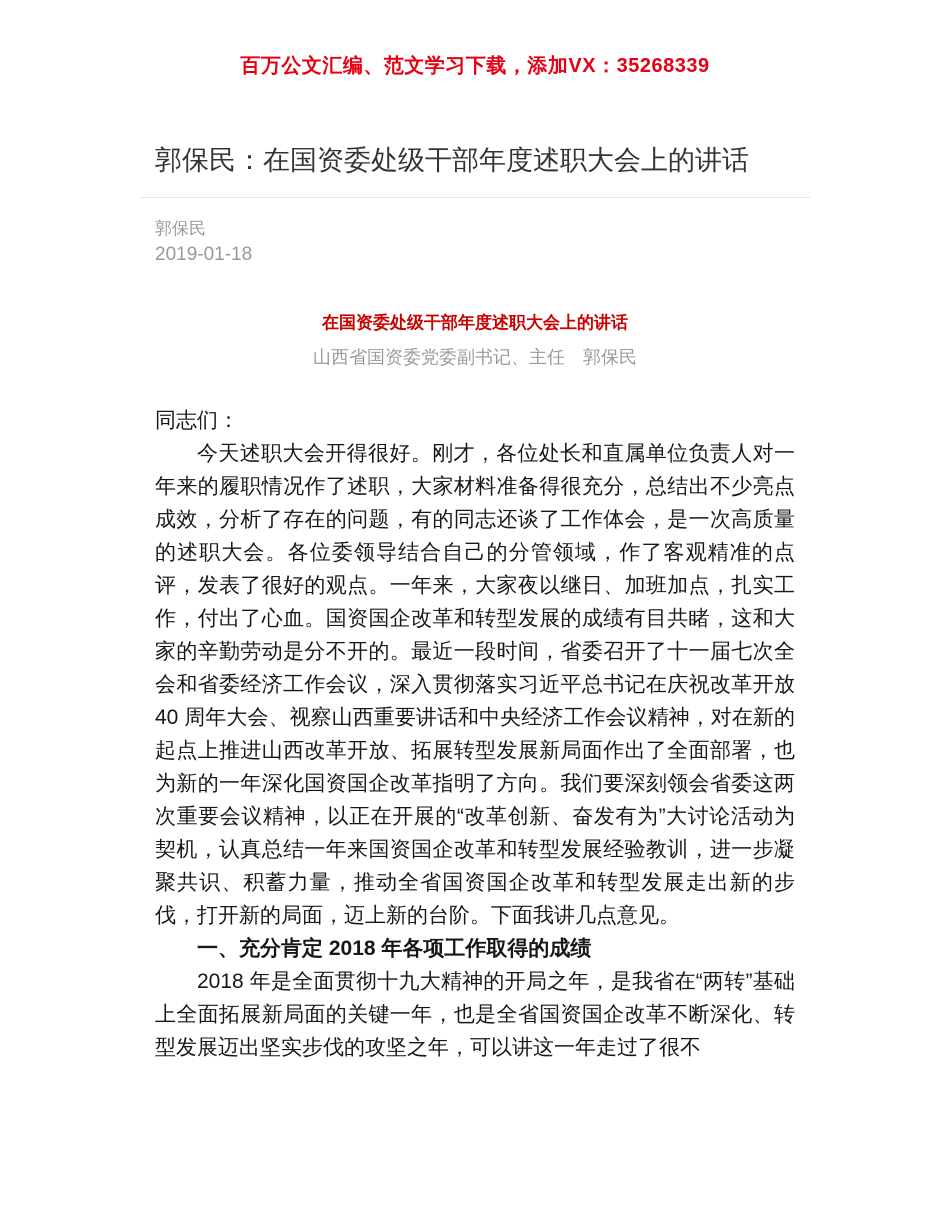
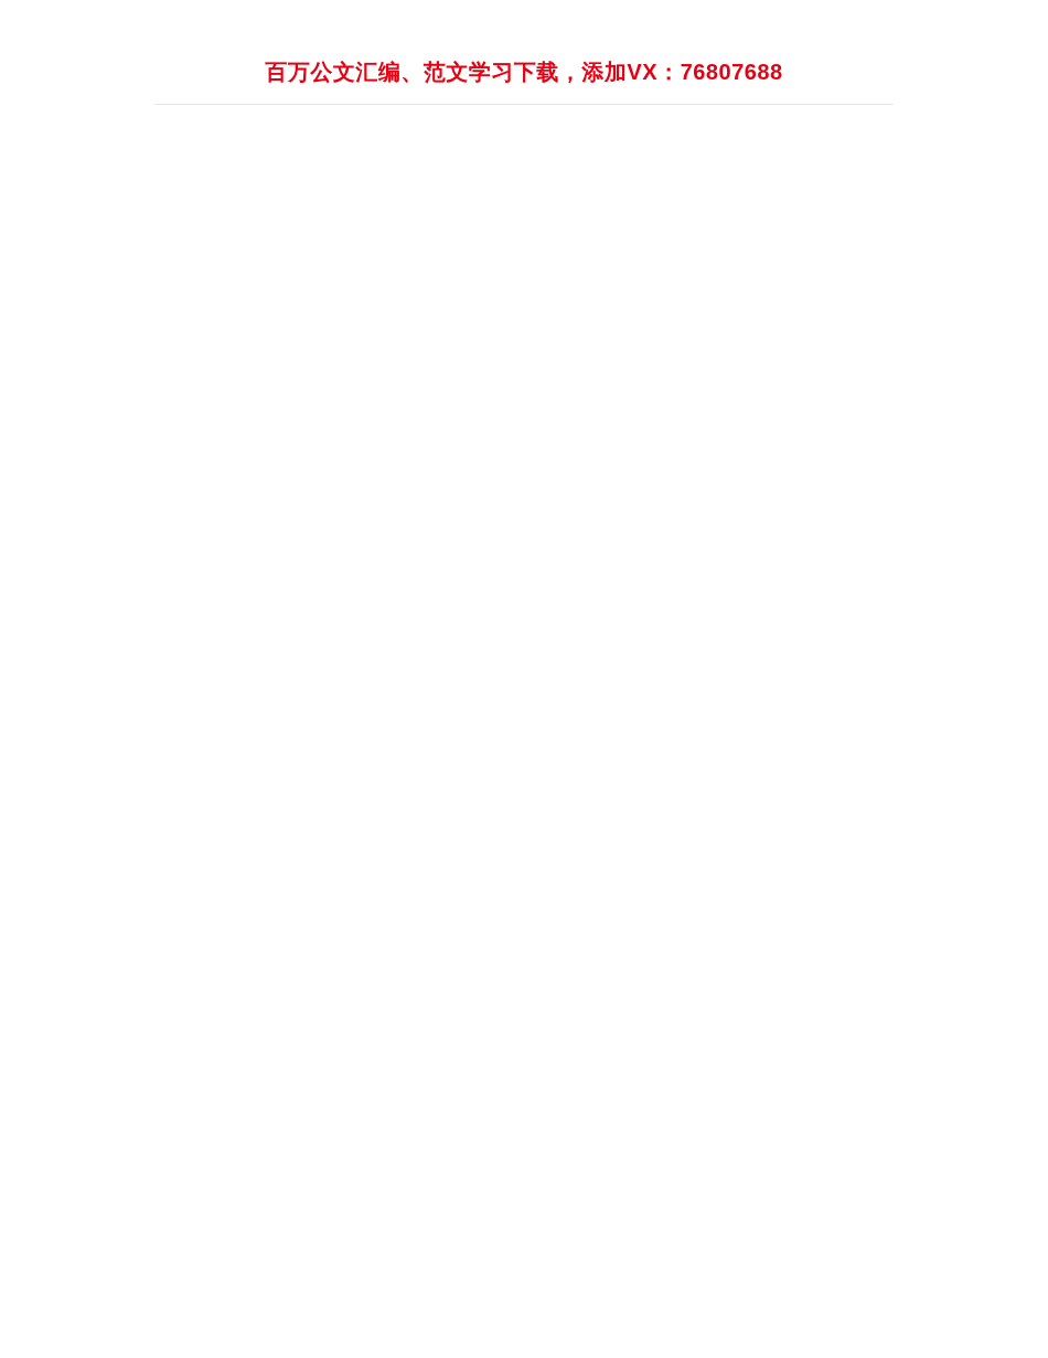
- 百万公文汇编、范文学习下载，添加VX：35268339
+ 百万公文汇编、范文学习下载，添加VX：76807688
- 郭保民：在国资委处级干部年度述职大会上的讲话
- 郭保民
- 2019-01-18
- 在国资委处级干部年度述职大会上的讲话
- 山西省国资委党委副书记、主任 郭保民
- 同志们：
- 今天述职大会开得很好。刚才，各位处长和直属单位负责人对一年来的履职情况作了述职，大家材料准备得很充分，总结出不少亮点成效，分析了存在的问题，有的同志还谈了工作体会，是一次高质量的述职大会。各位委领导结合自己的分管领域，作了客观精准的点评，发表了很好的观点。一年来，大家夜以继日、加班加点，扎实工作，付出了心血。国资国企改革和转型发展的成绩有目共睹，这和大家的辛勤劳动是分不开的。最近一段时间，省委召开了十一届七次全会和省委经济工作会议，深入贯彻落实习近平总书记在庆祝改革开放 40 周年大会、视察山西重要讲话和中央经济工作会议精神，对在新的起点上推进山西改革开放、拓展转型发展新局面作出了全面部署，也为新的一年深化国资国企改革指明了方向。我们要深刻领会省委这两次重要会议精神，以正在开展的“改革创新、奋发有为”大讨论活动为契机，认真总结一年来国资国企改革和转型发展经验教训，进一步凝聚共识、积蓄力量，推动全省国资国企改革和转型发展走出新的步伐，打开新的局面，迈上新的台阶。下面我讲几点意见。
- 一、充分肯定 2018 年各项工作取得的成绩
- 2018 年是全面贯彻十九大精神的开局之年，是我省在“两转”基础上全面拓展新局面的关键一年，也是全省国资国企改革不断深化、转型发展迈出坚实步伐的攻坚之年，可以讲这一年走过了很不
